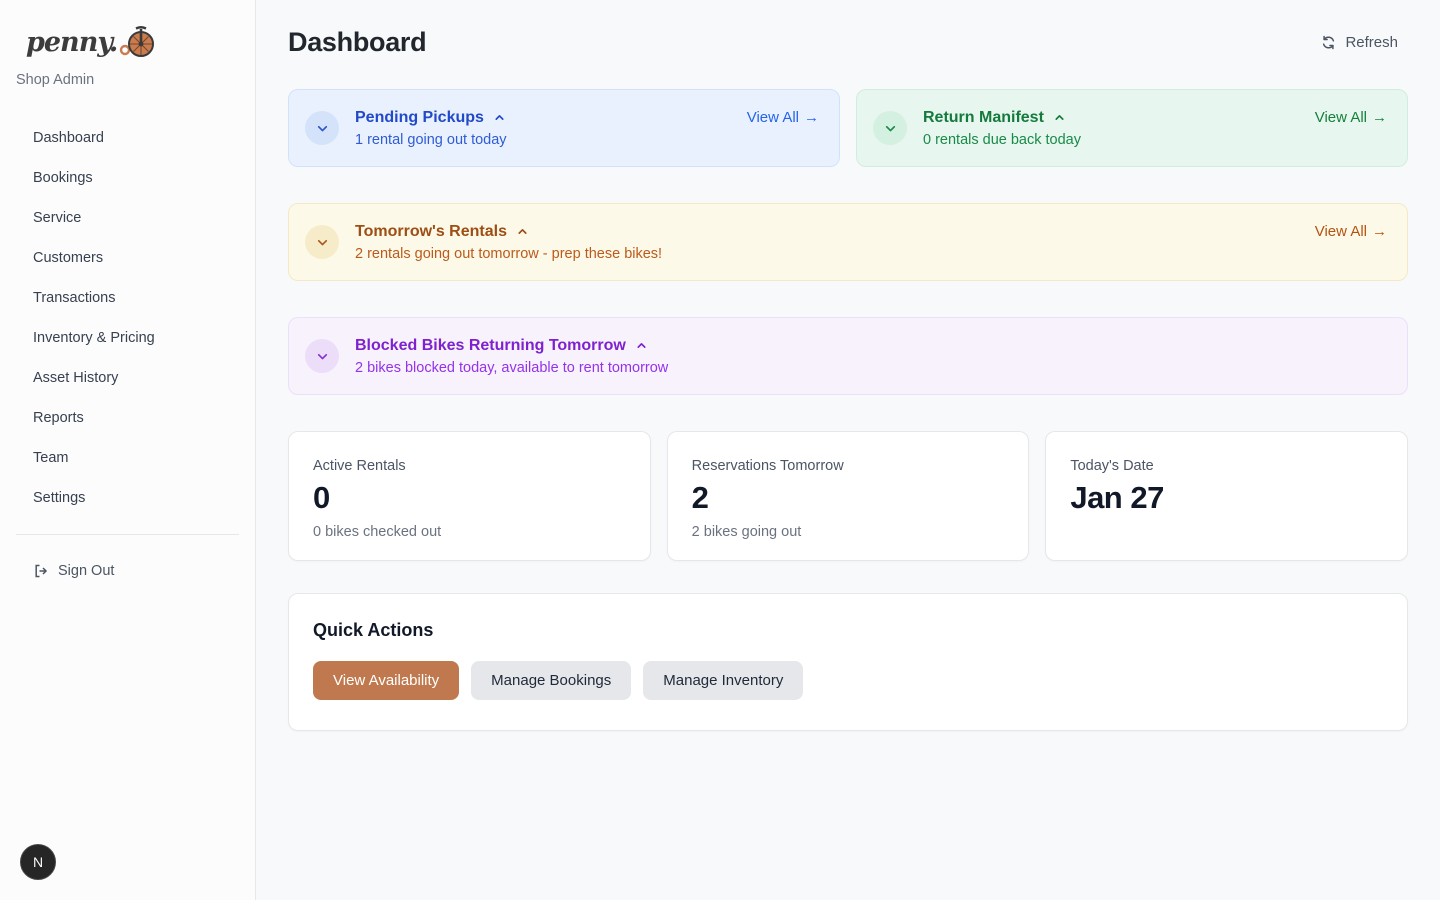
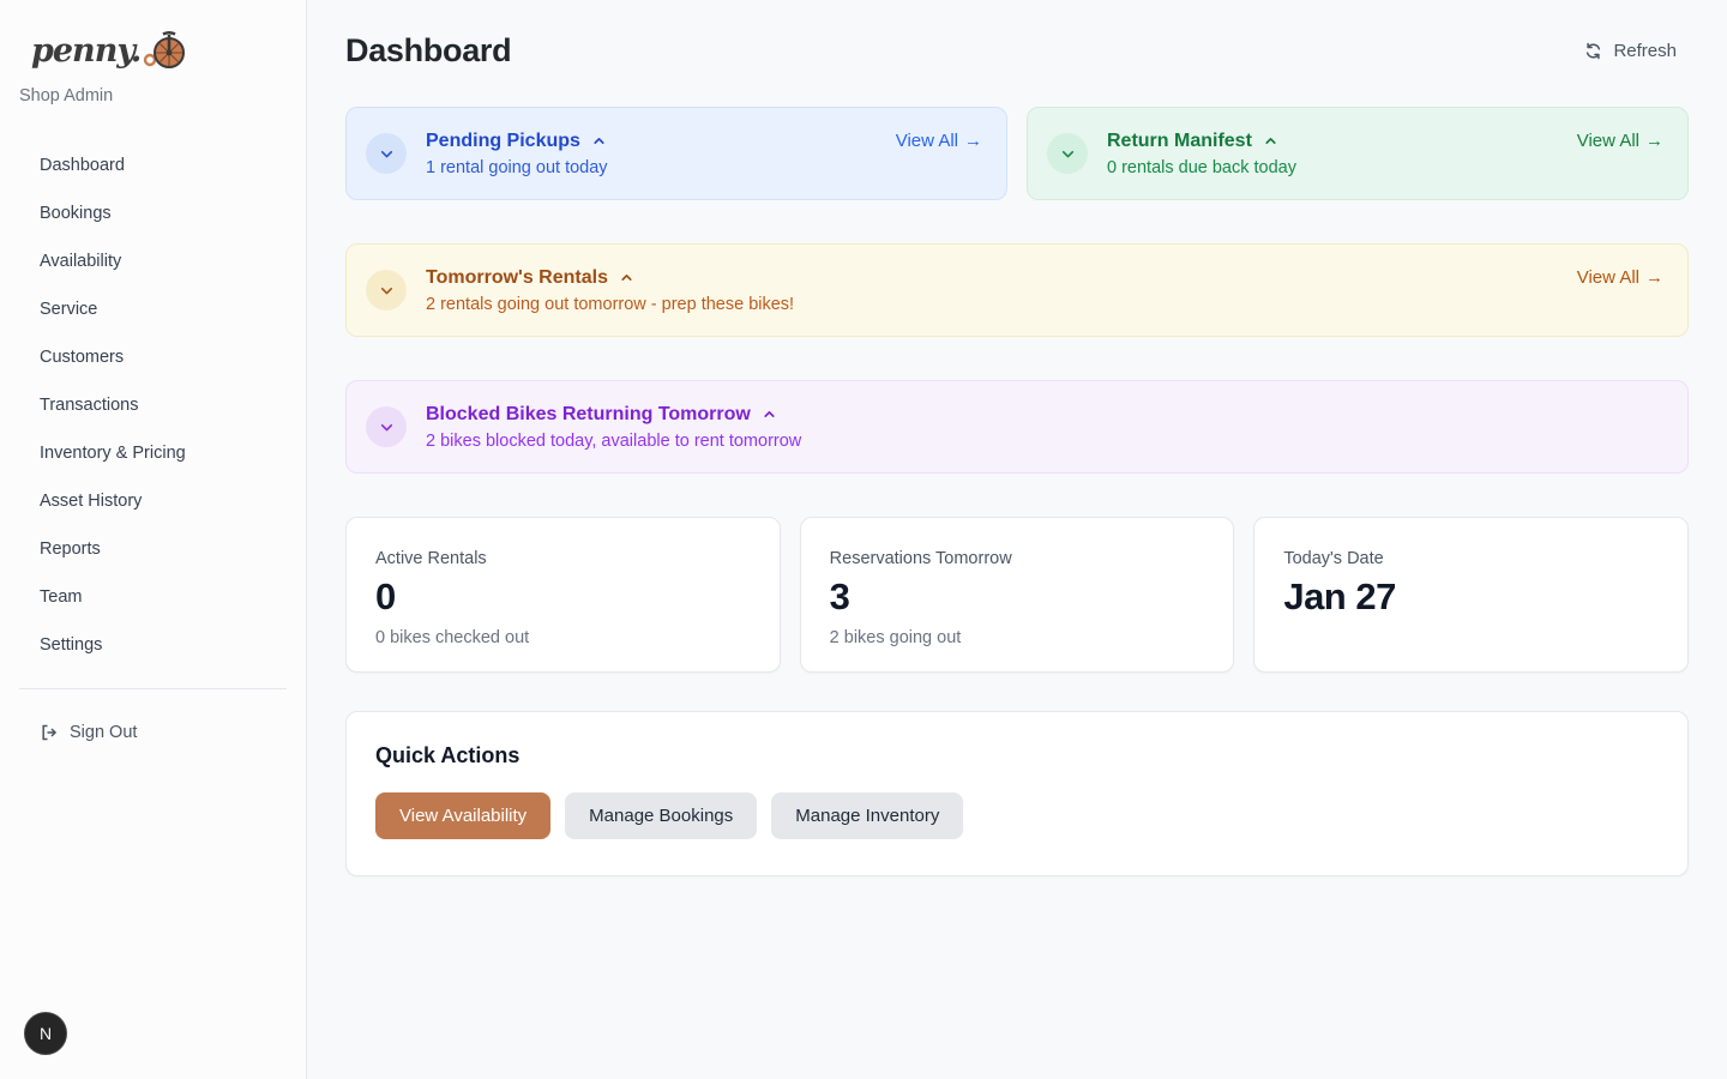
  penny.
  Shop Admin
  Dashboard
  Bookings
+ Availability
  Service
  Customers
  Transactions
  Inventory & Pricing
  Asset History
  Reports
  Team
  Settings
  Sign Out
  N
  Dashboard
  Refresh
  Pending Pickups
  1 rental going out today
  View All
  →
  Return Manifest
  0 rentals due back today
  View All
  →
  Tomorrow's Rentals
  2 rentals going out tomorrow - prep these bikes!
  View All
  →
  Blocked Bikes Returning Tomorrow
  2 bikes blocked today, available to rent tomorrow
  Active Rentals
  0
  0 bikes checked out
  Reservations Tomorrow
- 2
+ 3
  2 bikes going out
  Today's Date
  Jan 27
  Quick Actions
  View Availability
  Manage Bookings
  Manage Inventory
